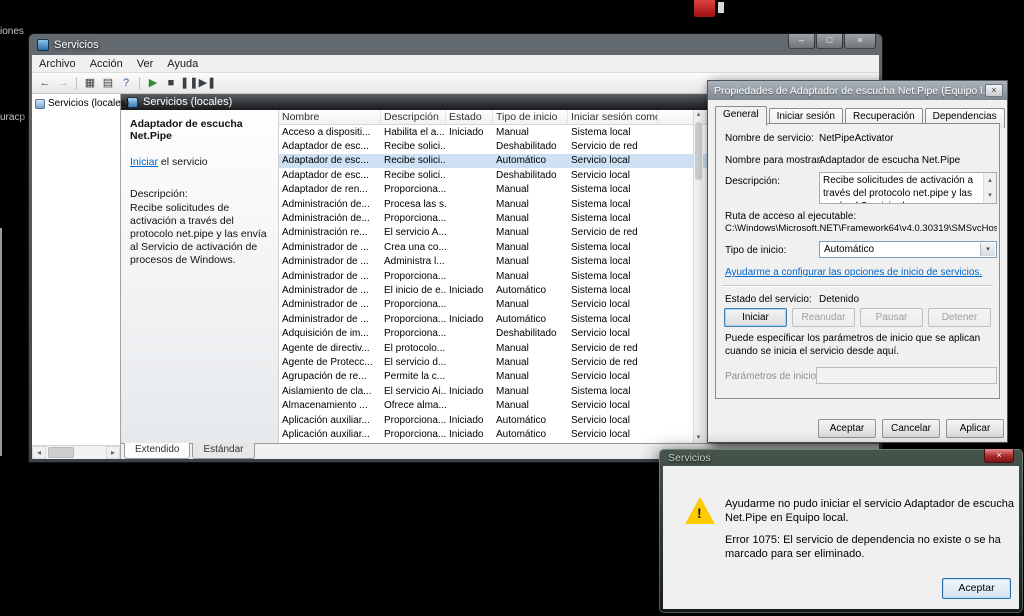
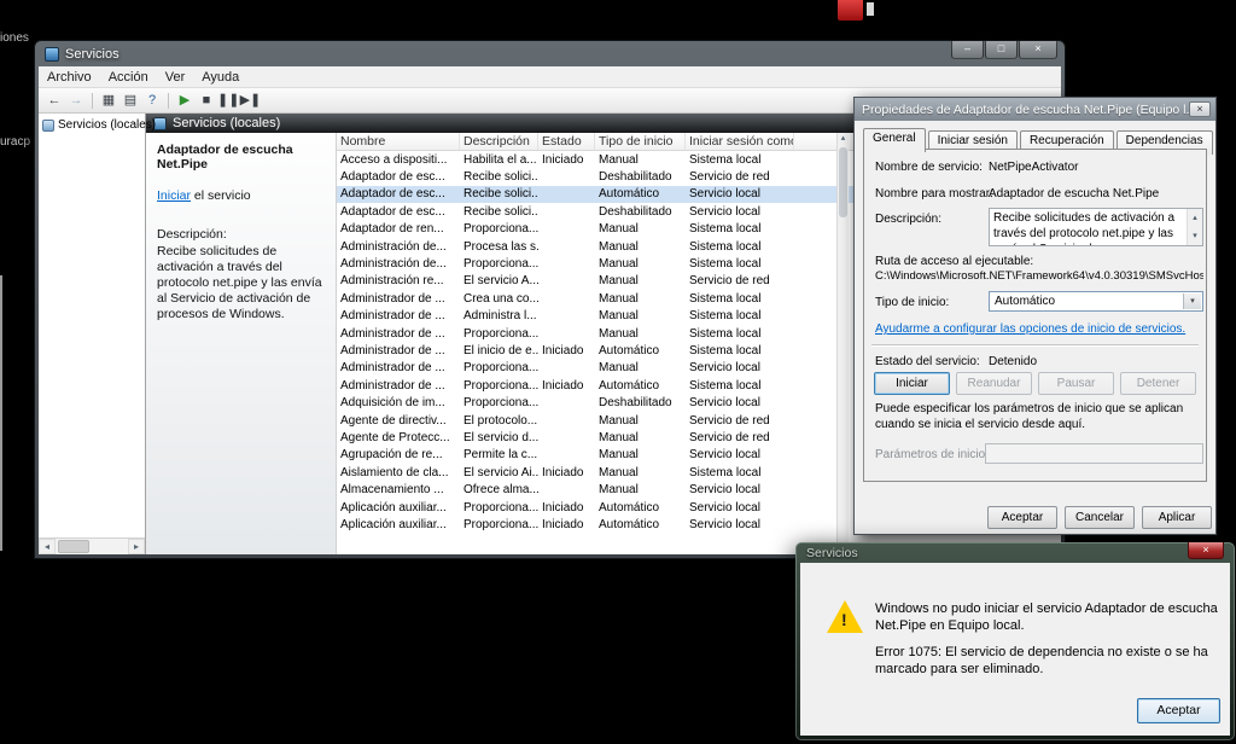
  iones
  uracp
  Servicios
  –
  □
  ×
  Archivo
  Acción
  Ver
  Ayuda
  ←
  →
  ▦
  ▤
  ?
  ▶
  ■
  ❚❚
  ▶❚
  Servicios (locales)
  ◂
  ▸
  Servicios (locales)
  Adaptador de escucha Net.Pipe
  Iniciar el servicio
  Descripción:
  Recibe solicitudes de activación a través del protocolo net.pipe y las envía al Servicio de activación de procesos de Windows.
  Nombre
  Descripción
  Estado
  Tipo de inicio
  Iniciar sesión como
  Acceso a dispositi...
  Habilita el a...
  Iniciado
  Manual
  Sistema local
  Adaptador de esc...
  Recibe solici..
  Deshabilitado
  Servicio de red
  Adaptador de esc...
  Recibe solici..
  Automático
  Servicio local
  Adaptador de esc...
  Recibe solici..
  Deshabilitado
  Servicio local
  Adaptador de ren...
  Proporciona...
  Manual
  Sistema local
  Administración de...
  Procesa las s.
  Manual
  Sistema local
  Administración de...
  Proporciona...
  Manual
  Sistema local
  Administración re...
  El servicio A...
  Manual
  Servicio de red
  Administrador de ...
  Crea una co...
  Manual
  Sistema local
  Administrador de ...
  Administra l...
  Manual
  Sistema local
  Administrador de ...
  Proporciona...
  Manual
  Sistema local
  Administrador de ...
  El inicio de e..
  Iniciado
  Automático
  Sistema local
  Administrador de ...
  Proporciona...
  Manual
  Servicio local
  Administrador de ...
  Proporciona...
  Iniciado
  Automático
  Sistema local
  Adquisición de im...
  Proporciona...
  Deshabilitado
  Servicio local
  Agente de directiv...
  El protocolo...
  Manual
  Servicio de red
  Agente de Protecc...
  El servicio d...
  Manual
  Servicio de red
  Agrupación de re...
  Permite la c...
  Manual
  Servicio local
  Aislamiento de cla...
  El servicio Ai..
  Iniciado
  Manual
  Sistema local
  Almacenamiento ...
  Ofrece alma...
  Manual
  Servicio local
  Aplicación auxiliar...
  Proporciona...
  Iniciado
  Automático
  Servicio local
  Aplicación auxiliar...
  Proporciona...
  Iniciado
  Automático
  Servicio local
- Extendido
- Estándar
  Propiedades de Adaptador de escucha Net.Pipe (Equipo l.
  ×
  General
  Iniciar sesión
  Recuperación
  Dependencias
  Nombre de servicio:
  NetPipeActivator
  Nombre para mostrar:
  Adaptador de escucha Net.Pipe
  Descripción:
  Recibe solicitudes de activación a través del protocolo net.pipe y las
  Ruta de acceso al ejecutable:
  C:\Windows\Microsoft.NET\Framework64\v4.0.30319\SMSvcHos
  Tipo de inicio:
  Automático
  Ayudarme a configurar las opciones de inicio de servicios.
  Estado del servicio:
  Detenido
  Iniciar
  Reanudar
  Pausar
  Detener
  Puede especificar los parámetros de inicio que se aplican cuando se inicia el servicio desde aquí.
  Parámetros de inicio
  Aceptar
  Cancelar
  Aplicar
  Servicios
  ×
  !
- Ayudarme no pudo iniciar el servicio Adaptador de escucha Net.Pipe en Equipo local.
+ Windows no pudo iniciar el servicio Adaptador de escucha Net.Pipe en Equipo local.
  Error 1075: El servicio de dependencia no existe o se ha marcado para ser eliminado.
  Aceptar
